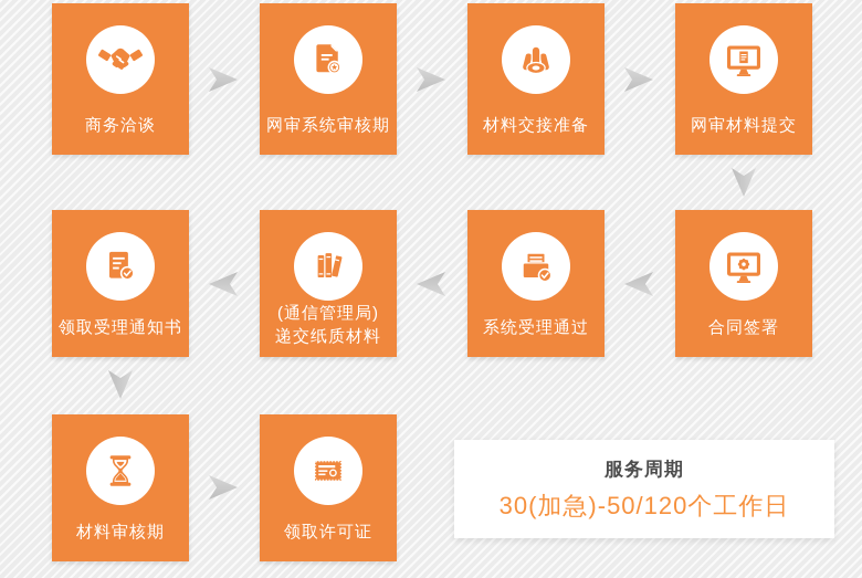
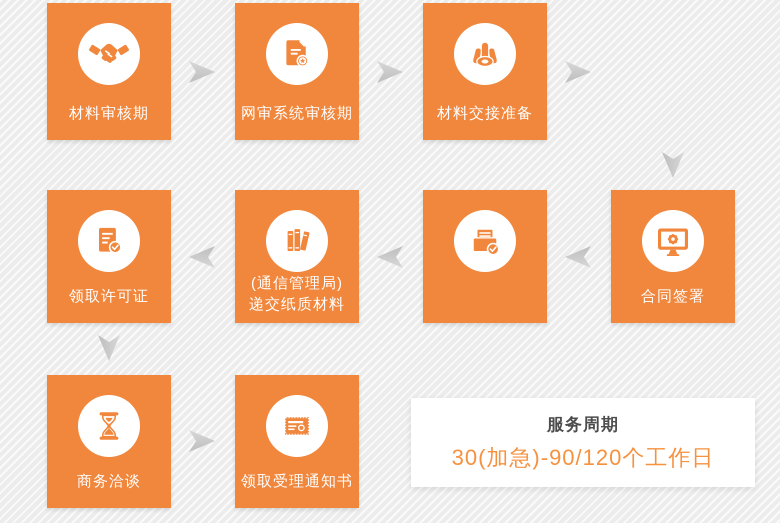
- 商务洽谈
+ 材料审核期
  网审系统审核期
  材料交接准备
- 网审材料提交
  合同签署
- 系统受理通过
  (通信管理局)
  递交纸质材料
- 领取受理通知书
+ 领取许可证
- 材料审核期
+ 商务洽谈
- 领取许可证
+ 领取受理通知书
  服务周期
- 30(加急)-50/120个工作日
+ 30(加急)-90/120个工作日
